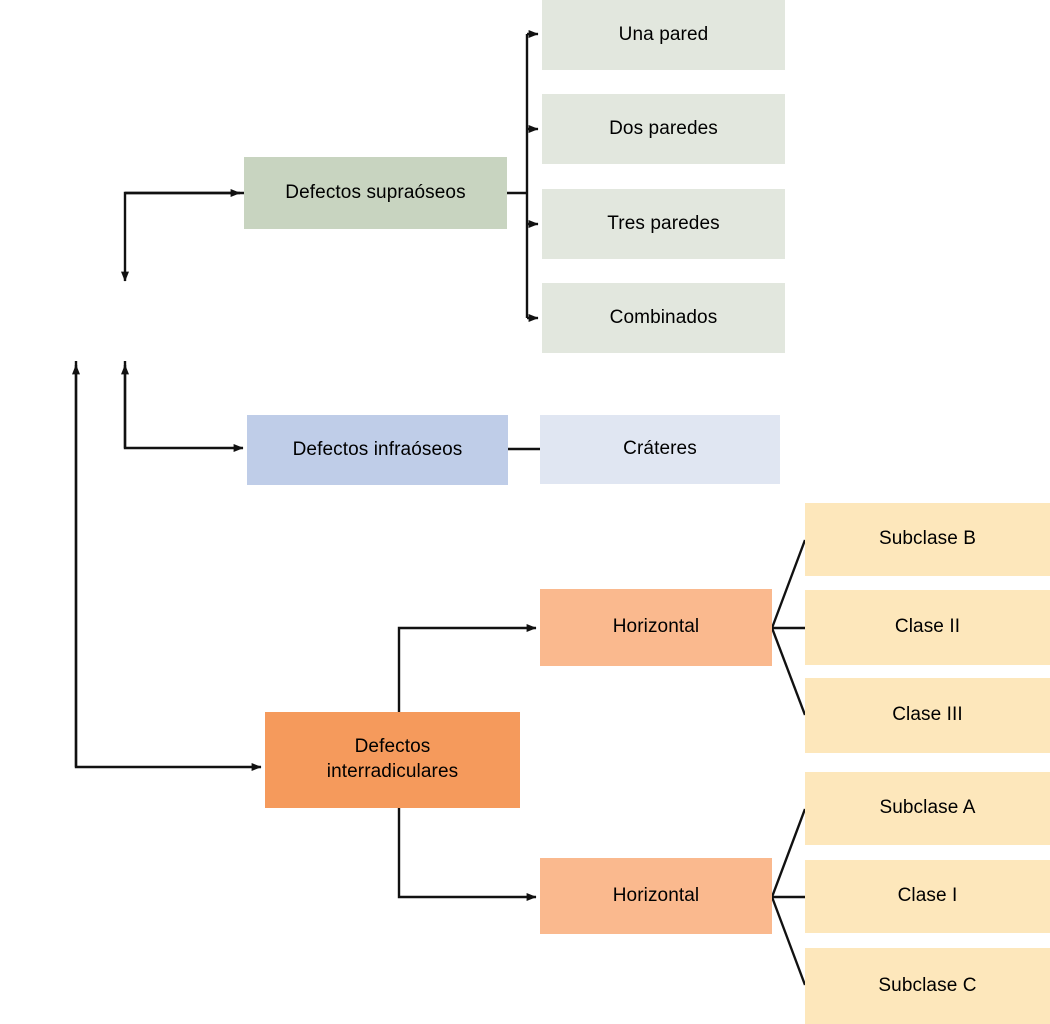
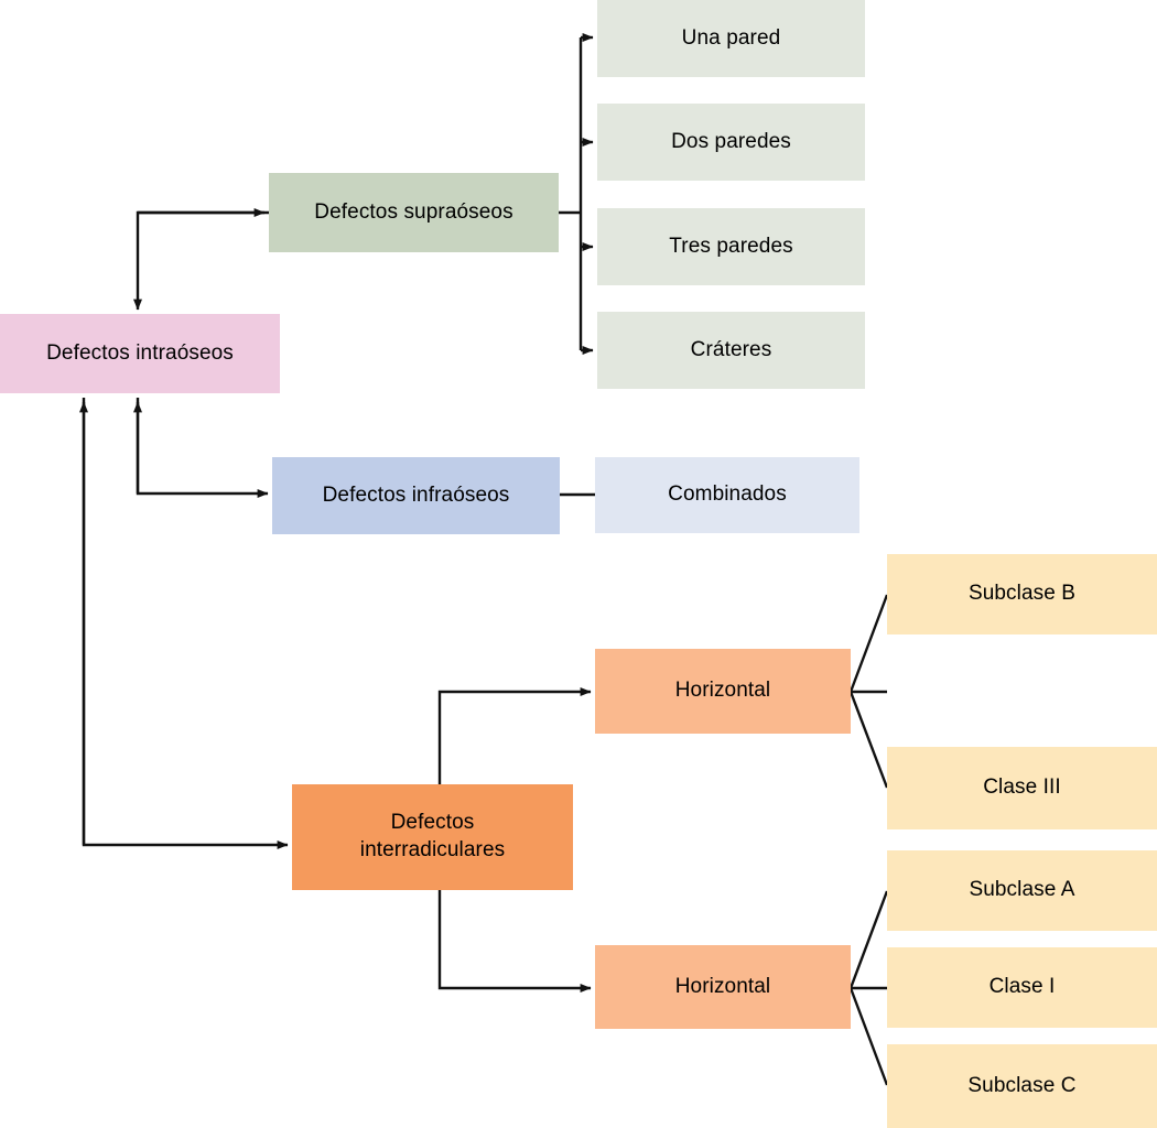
+ Defectos intraóseos
  Defectos supraóseos
  Una pared
  Dos paredes
  Tres paredes
- Combinados
+ Cráteres
  Defectos infraóseos
- Cráteres
+ Combinados
  Defectos
  interradiculares
  Horizontal
  Horizontal
  Subclase B
- Clase II
  Clase III
  Subclase A
  Clase I
  Subclase C
